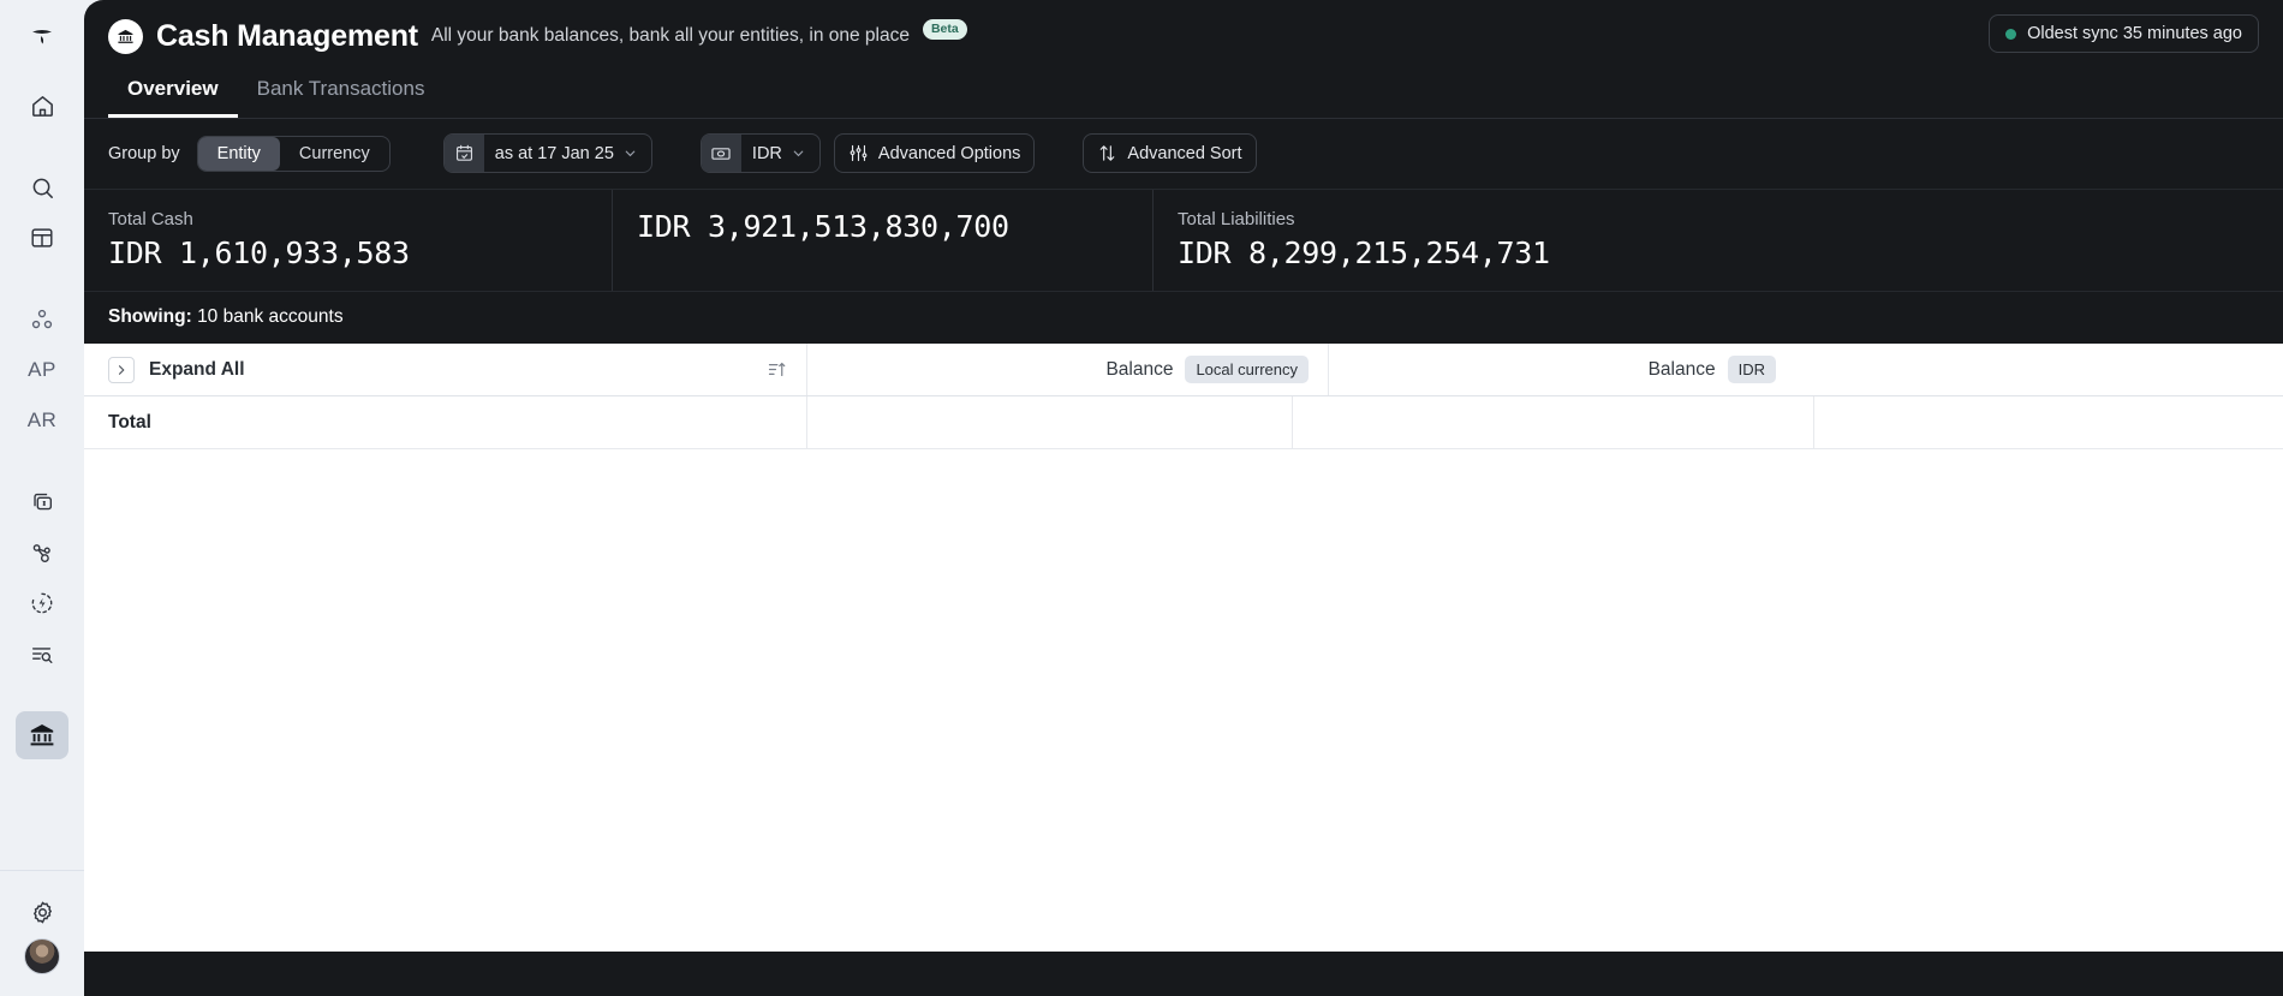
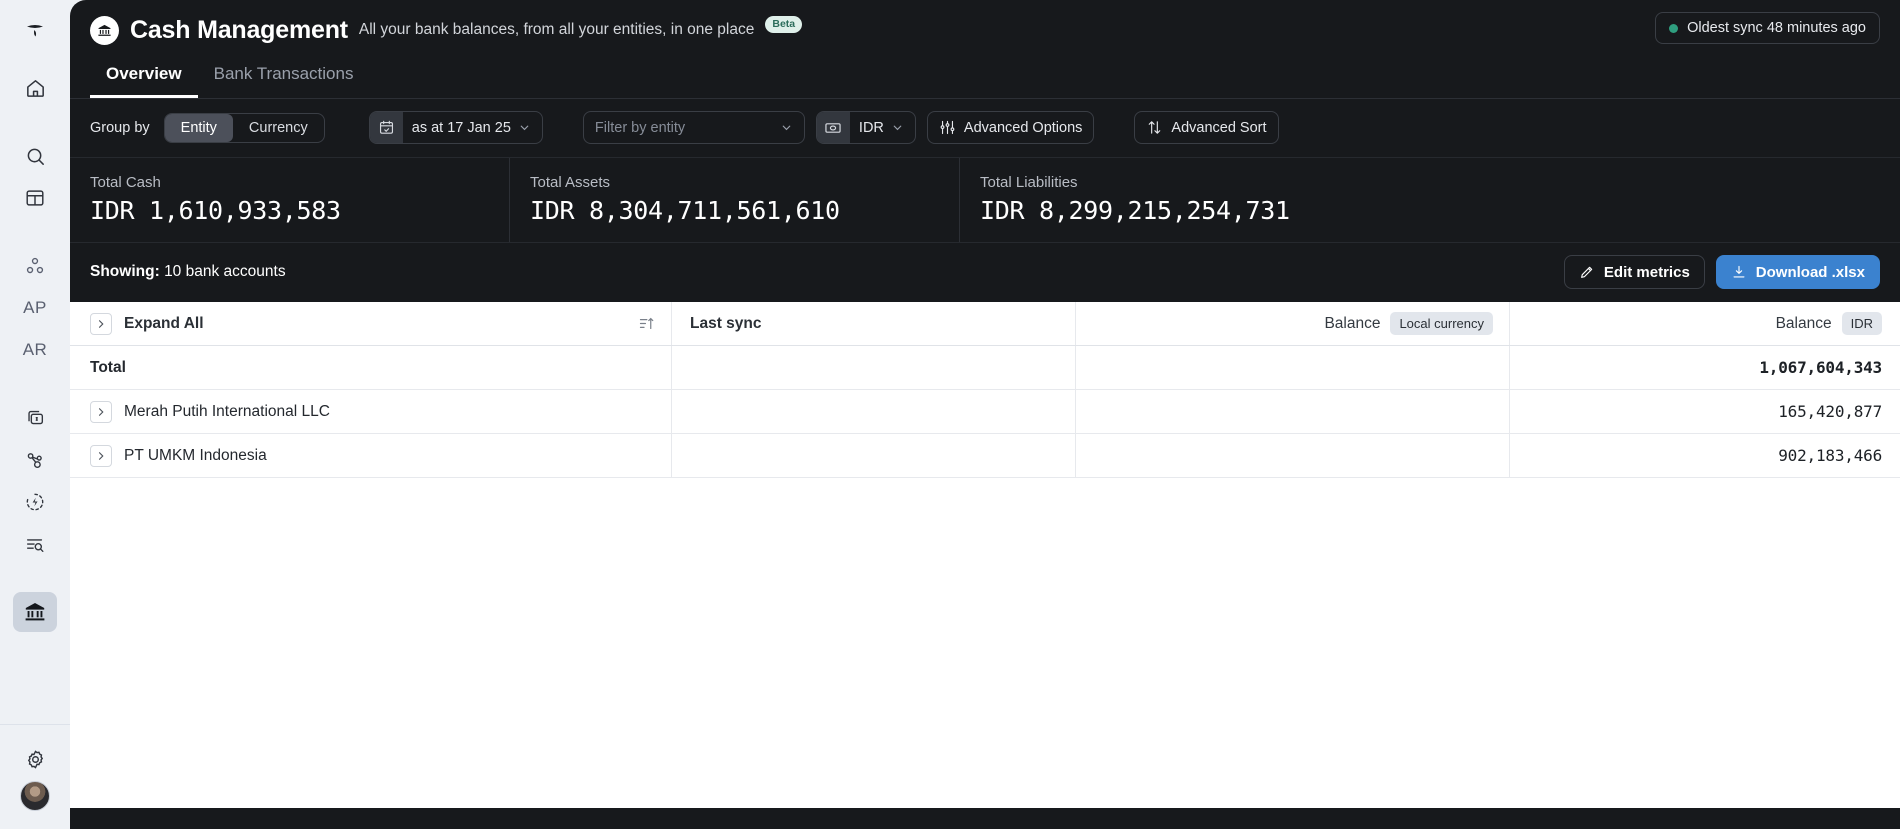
  AP
  AR
  Cash Management
- All your bank balances, bank all your entities, in one place
+ All your bank balances, from all your entities, in one place
  Beta
- Oldest sync 35 minutes ago
+ Oldest sync 48 minutes ago
  Overview
  Bank Transactions
  Group by
  Entity
  Currency
  as at 17 Jan 25
+ Filter by entity
  IDR
  Advanced Options
  Advanced Sort
  Total Cash
  IDR 1,610,933,583
+ Total Assets
- IDR 3,921,513,830,700
+ IDR 8,304,711,561,610
  Total Liabilities
  IDR 8,299,215,254,731
  Showing: 10 bank accounts
+ Edit metrics
+ Download .xlsx
  Expand All
+ Last sync
  Balance
  Local currency
  Balance
  IDR
  Total
+ 1,067,604,343
+ Merah Putih International LLC
+ 165,420,877
+ PT UMKM Indonesia
+ 902,183,466
